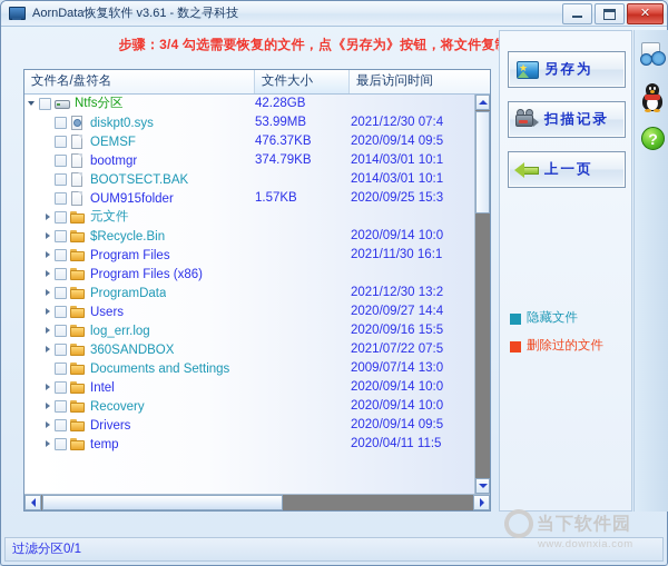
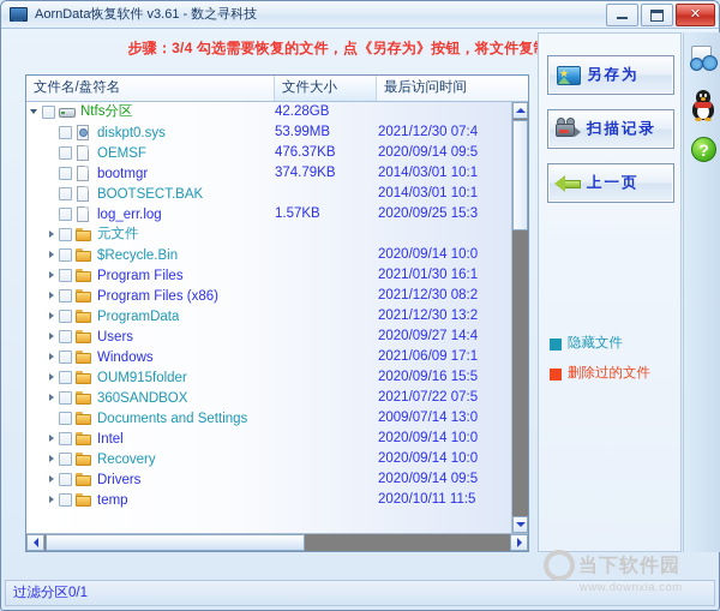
  AornData恢复软件 v3.61 - 数之寻科技
  ✕
  步骤：3/4 勾选需要恢复的文件，点《另存为》按钮，将文件复
  文件名/盘符名
  文件大小
  最后访问时间
  Ntfs分区
  42.28GB
  diskpt0.sys
  53.99MB
  2021/12/30 07:4
  OEMSF
  476.37KB
  2020/09/14 09:5
  bootmgr
  374.79KB
  2014/03/01 10:1
  BOOTSECT.BAK
  2014/03/01 10:1
- OUM915folder
+ log_err.log
  1.57KB
  2020/09/25 15:3
  元文件
  $Recycle.Bin
  2020/09/14 10:0
  Program Files
- 2021/11/30 16:1
+ 2021/01/30 16:1
  Program Files (x86)
+ 2021/12/30 08:2
  ProgramData
  2021/12/30 13:2
  Users
  2020/09/27 14:4
+ Windows
+ 2021/06/09 17:1
- log_err.log
+ OUM915folder
  2020/09/16 15:5
  360SANDBOX
  2021/07/22 07:5
  Documents and Settings
  2009/07/14 13:0
  Intel
  2020/09/14 10:0
  Recovery
  2020/09/14 10:0
  Drivers
  2020/09/14 09:5
  temp
- 2020/04/11 11:5
+ 2020/10/11 11:5
  ★
  另存为
  扫描记录
  上一页
  隐藏文件
  删除过的文件
  ?
  过滤分区0/1
  当下软件园
  www.downxia.com
